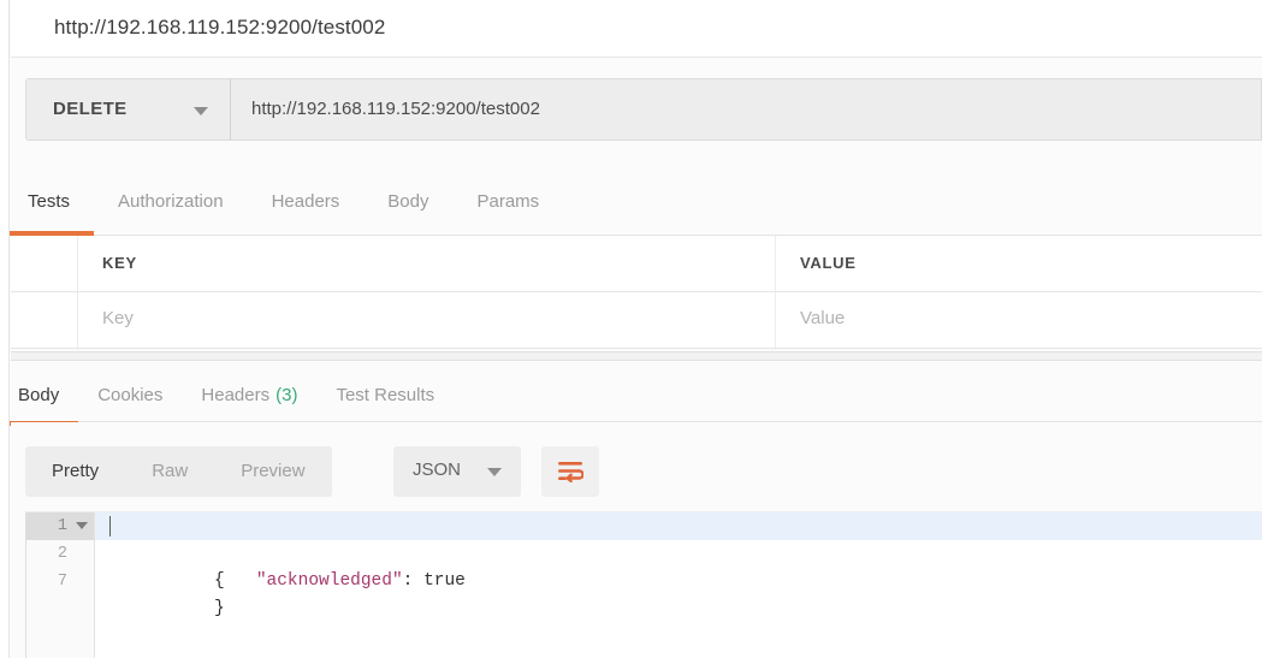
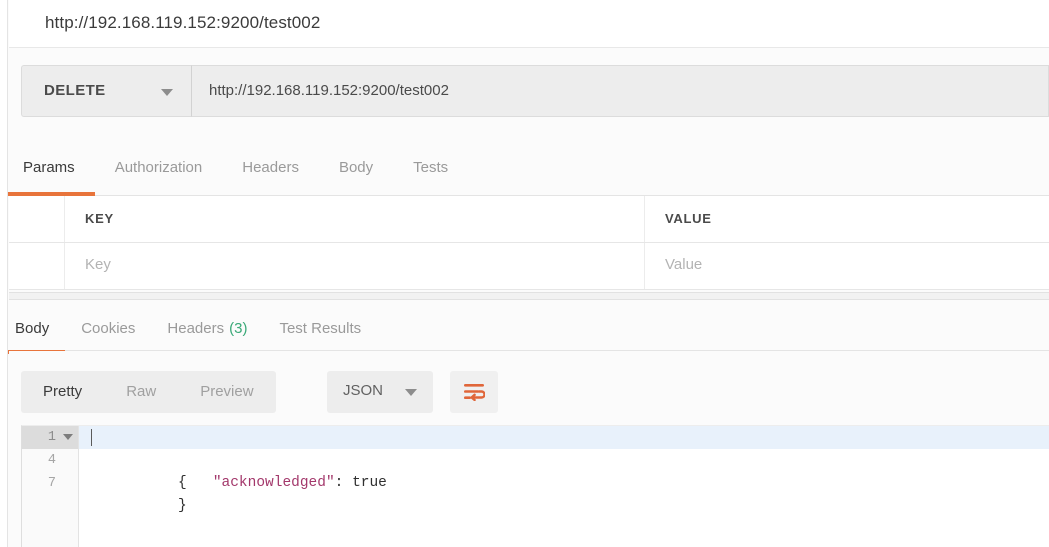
  http://192.168.119.152:9200/test002
  DELETE
  http://192.168.119.152:9200/test002
- Tests
+ Params
  Authorization
  Headers
  Body
- Params
+ Tests
  KEY
  VALUE
  Key
  Value
  Body
  Cookies
  Headers (3)
  Test Results
  Pretty
  Raw
  Preview
  JSON
  1
- 2
+ 4
  7
  {
  "acknowledged": true
  }
